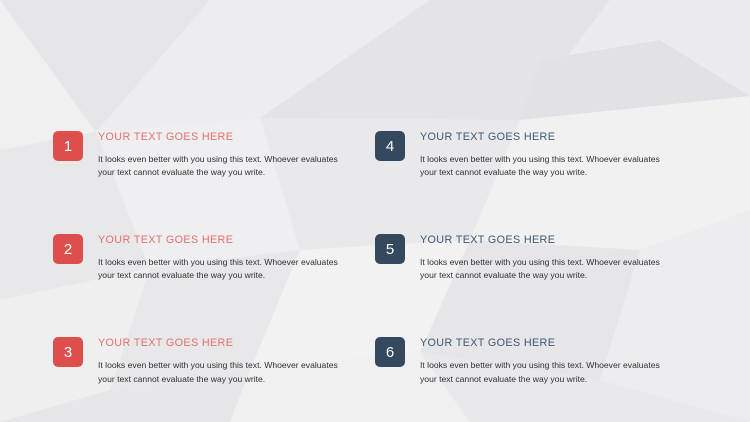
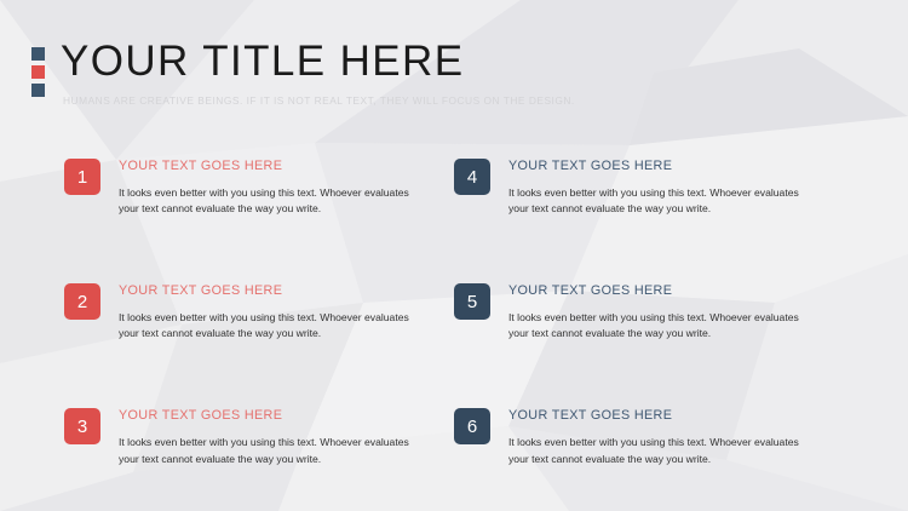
+ YOUR TITLE HERE
+ HUMANS ARE CREATIVE BEINGS. IF IT IS NOT REAL TEXT, THEY WILL FOCUS ON THE DESIGN.
  1
  YOUR TEXT GOES HERE
  It looks even better with you using this text. Whoever evaluates your text cannot evaluate the way you write.
  4
  YOUR TEXT GOES HERE
  It looks even better with you using this text. Whoever evaluates your text cannot evaluate the way you write.
  2
  YOUR TEXT GOES HERE
  It looks even better with you using this text. Whoever evaluates your text cannot evaluate the way you write.
  5
  YOUR TEXT GOES HERE
  It looks even better with you using this text. Whoever evaluates your text cannot evaluate the way you write.
  3
  YOUR TEXT GOES HERE
  It looks even better with you using this text. Whoever evaluates your text cannot evaluate the way you write.
  6
  YOUR TEXT GOES HERE
  It looks even better with you using this text. Whoever evaluates your text cannot evaluate the way you write.
